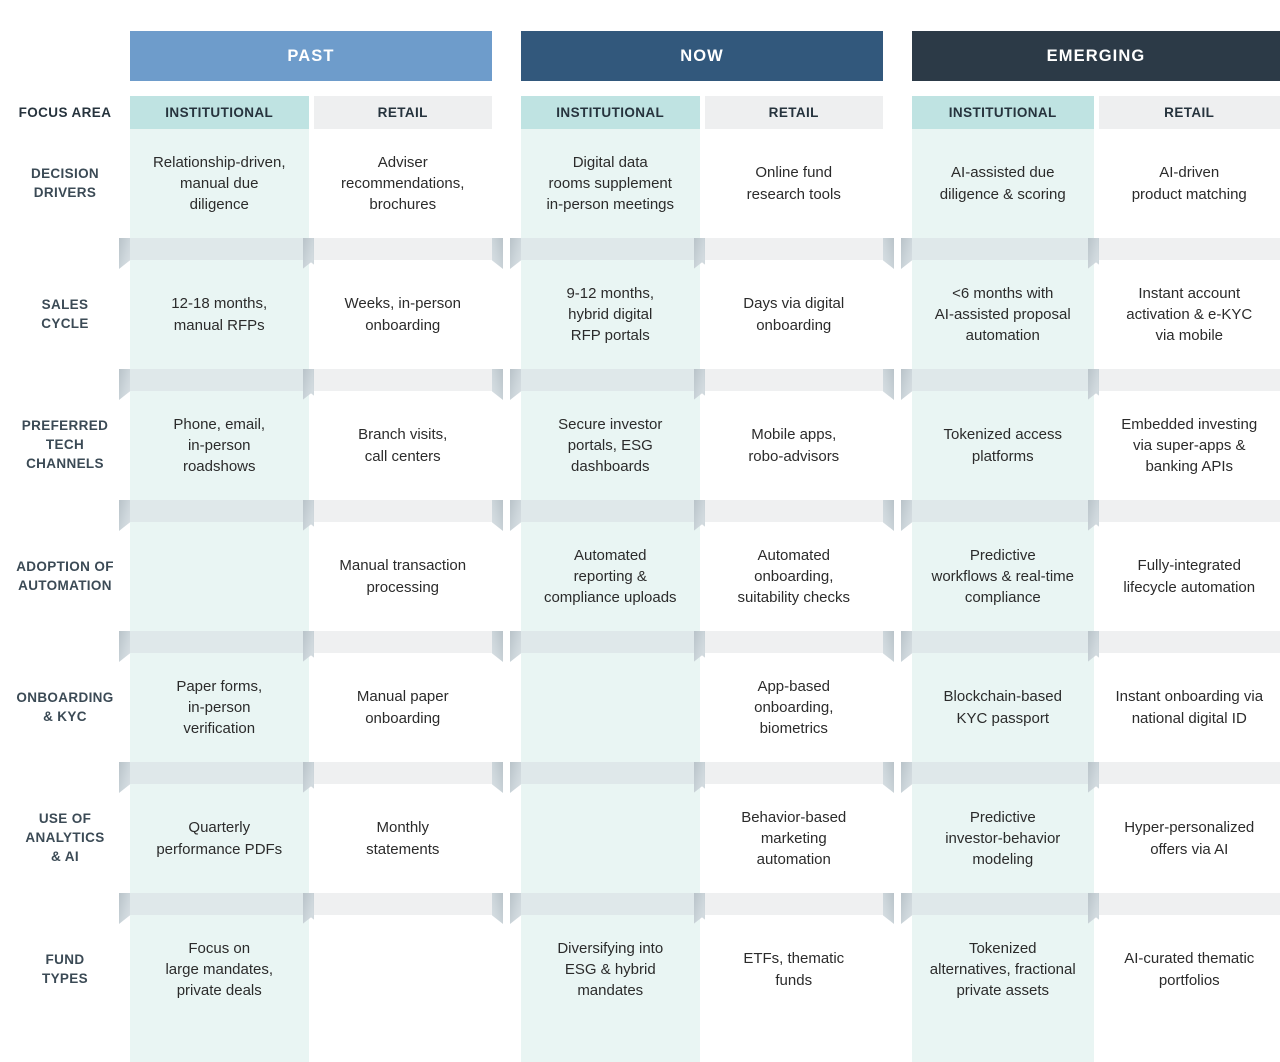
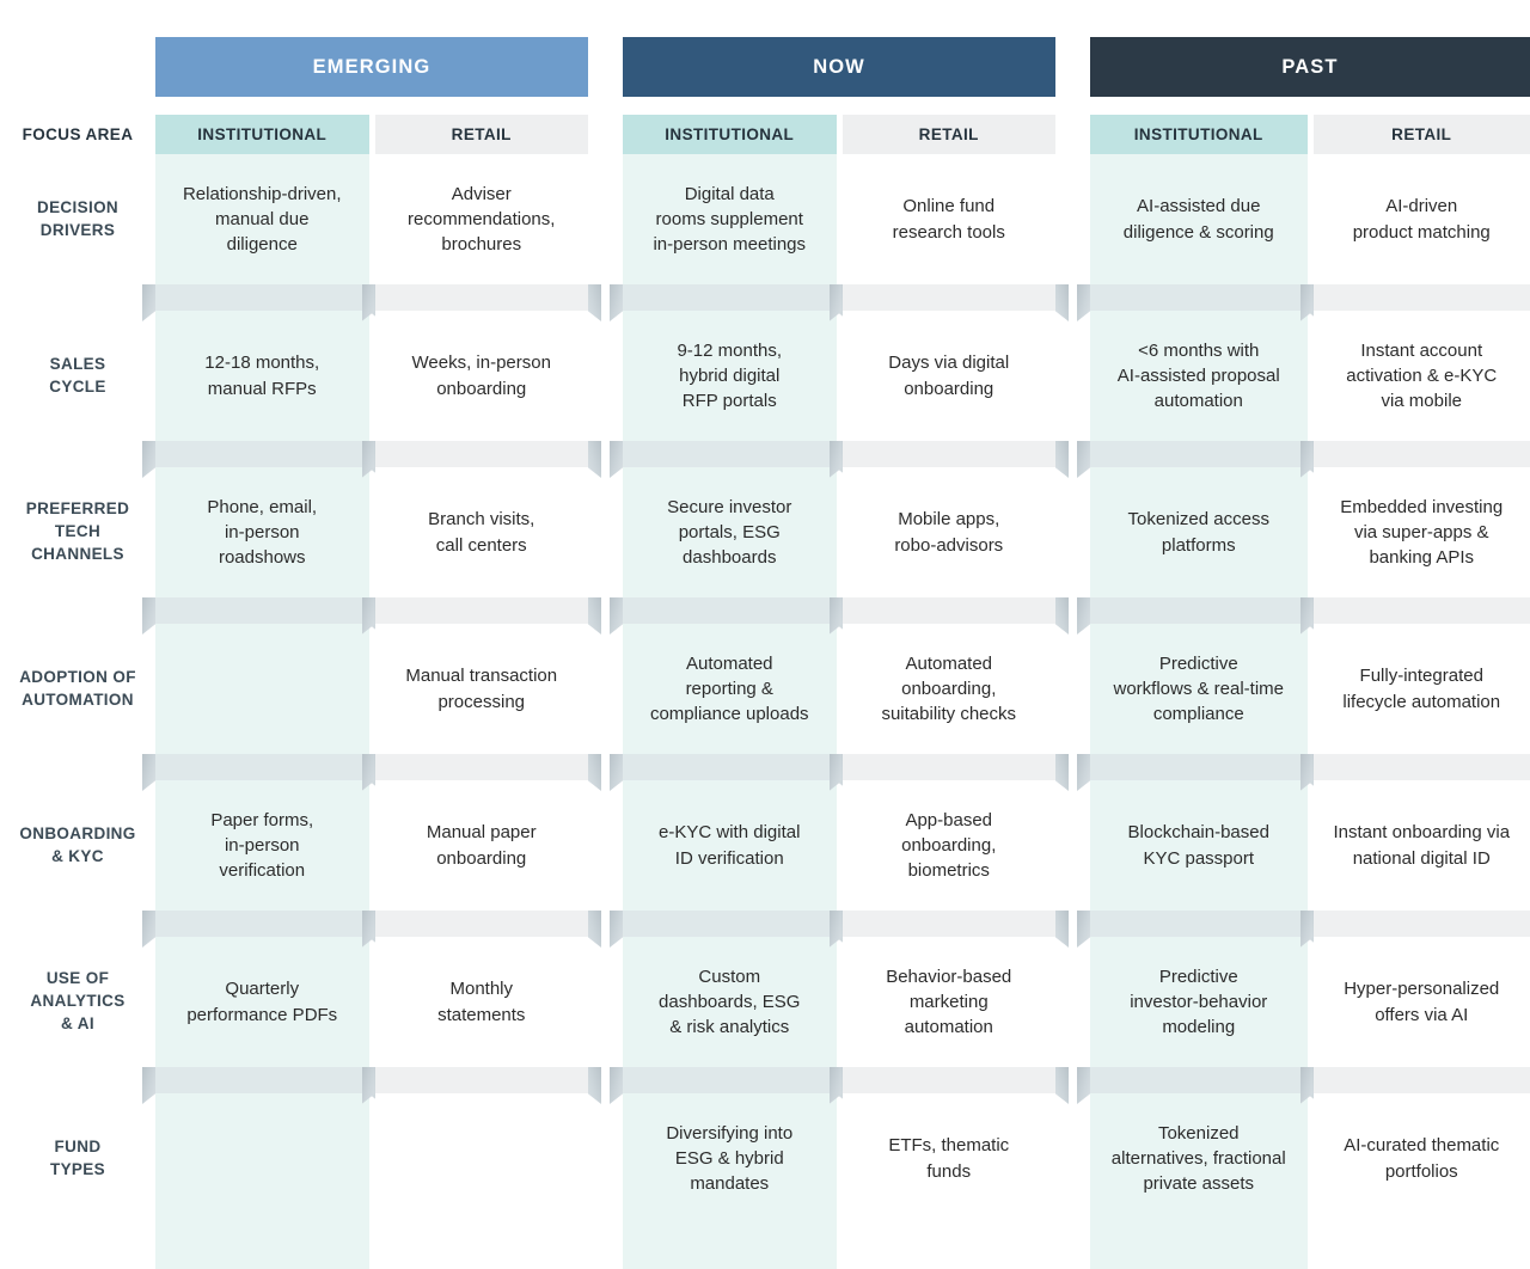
  FOCUS AREA
  DECISION
  DRIVERS
  SALES
  CYCLE
  PREFERRED
  TECH
  CHANNELS
  ADOPTION OF
  AUTOMATION
  ONBOARDING
  & KYC
  USE OF
  ANALYTICS
  & AI
  FUND
  TYPES
- PAST
+ EMERGING
  INSTITUTIONAL
  RETAIL
  Relationship-driven,
  manual due
  diligence
  12-18 months,
  manual RFPs
  Phone, email,
  in-person
  roadshows
  Paper forms,
  in-person
  verification
  Quarterly
  performance PDFs
- Focus on
- large mandates,
- private deals
  Adviser
  recommendations,
  brochures
  Weeks, in-person
  onboarding
  Branch visits,
  call centers
  Manual transaction
  processing
  Manual paper
  onboarding
  Monthly
  statements
  NOW
  INSTITUTIONAL
  RETAIL
  Digital data
  rooms supplement
  in-person meetings
  9-12 months,
  hybrid digital
  RFP portals
  Secure investor
  portals, ESG
  dashboards
  Automated
  reporting &
  compliance uploads
+ e-KYC with digital
+ ID verification
+ Custom
+ dashboards, ESG
+ & risk analytics
  Diversifying into
  ESG & hybrid
  mandates
  Online fund
  research tools
  Days via digital
  onboarding
  Mobile apps,
  robo-advisors
  Automated
  onboarding,
  suitability checks
  App-based
  onboarding,
  biometrics
  Behavior-based
  marketing
  automation
  ETFs, thematic
  funds
- EMERGING
+ PAST
  INSTITUTIONAL
  RETAIL
  AI-assisted due
  diligence & scoring
  <6 months with
  AI-assisted proposal
  automation
  Tokenized access
  platforms
  Predictive
  workflows & real-time
  compliance
  Blockchain-based
  KYC passport
  Predictive
  investor-behavior
  modeling
  Tokenized
  alternatives, fractional
  private assets
  AI-driven
  product matching
  Instant account
  activation & e-KYC
  via mobile
  Embedded investing
  via super-apps &
  banking APIs
  Fully-integrated
  lifecycle automation
  Instant onboarding via
  national digital ID
  Hyper-personalized
  offers via AI
  AI-curated thematic
  portfolios
